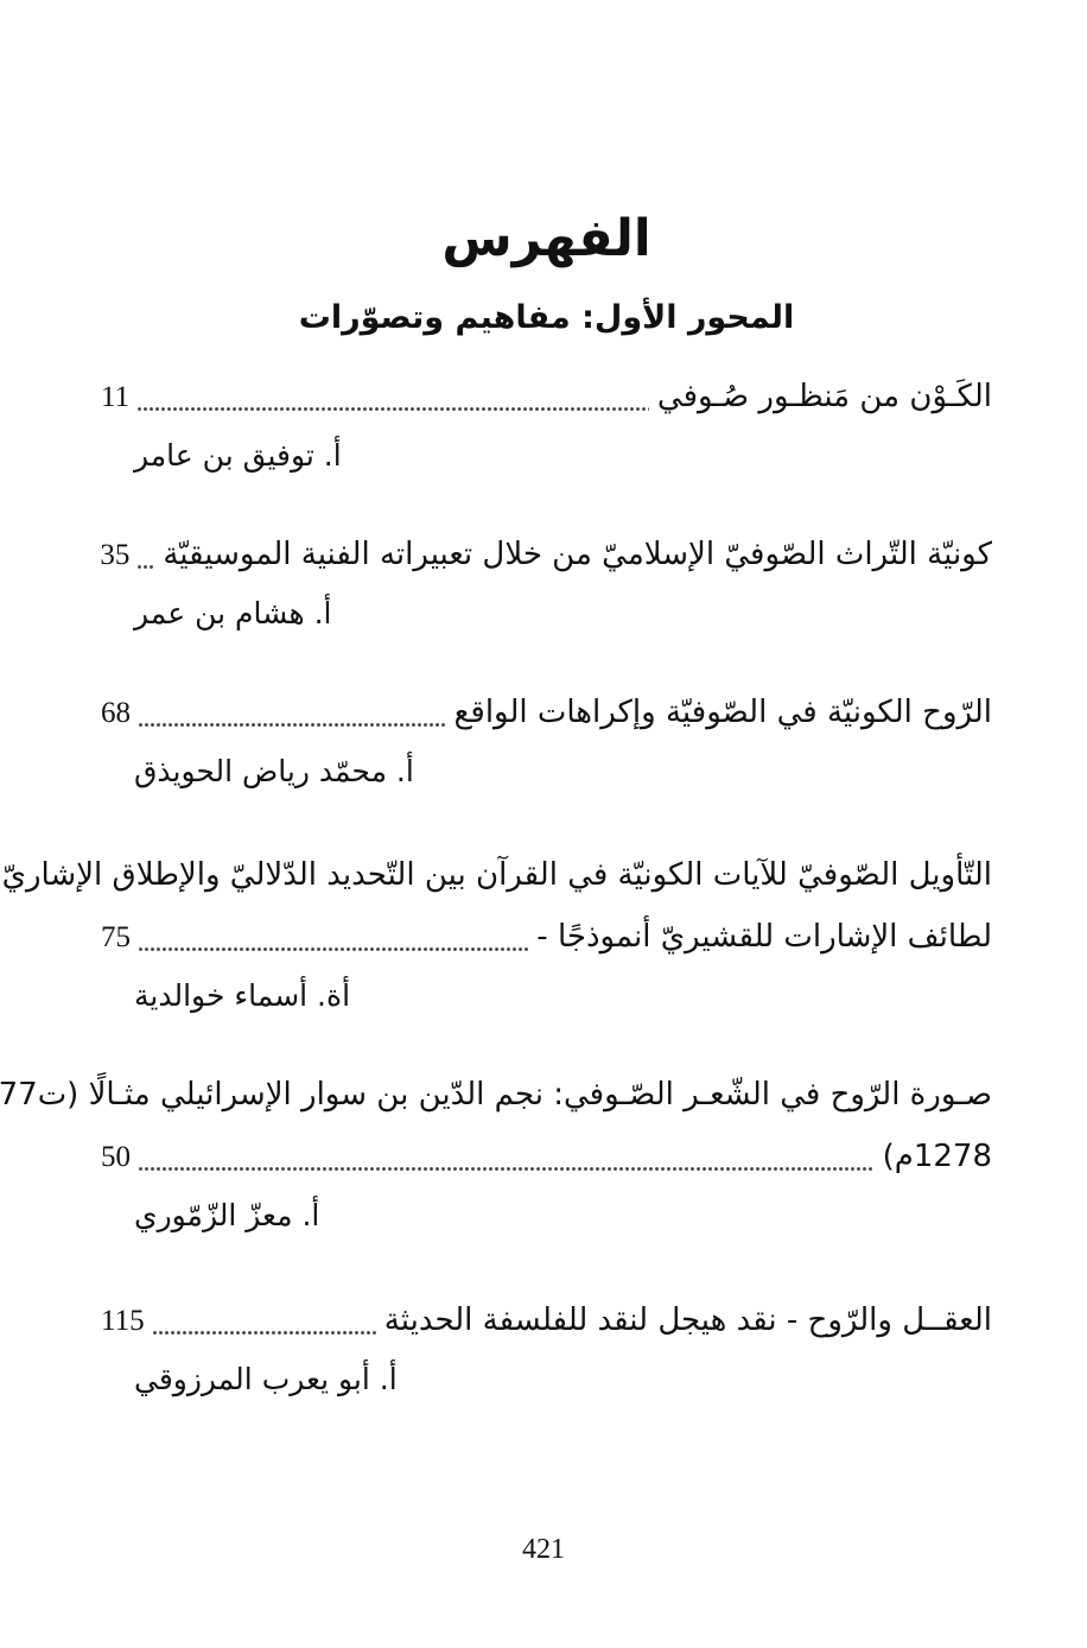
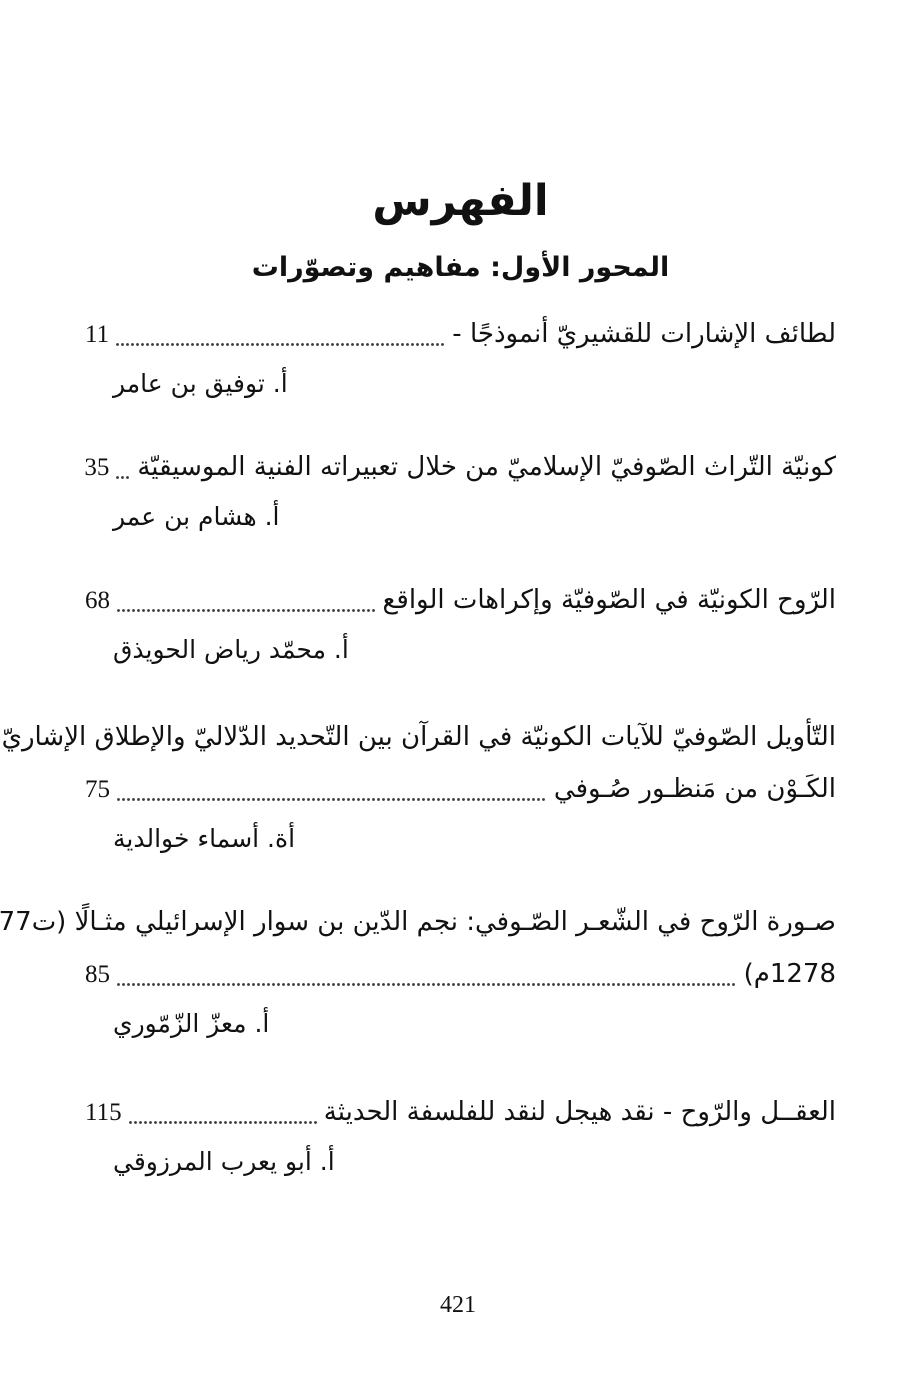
  الفهرس
  المحور الأول: مفاهيم وتصوّرات
- الكَـوْن من مَنظـور صُـوفي
+ لطائف الإشارات للقشيريّ أنموذجًا -
  11
  أ. توفيق بن عامر
  كونيّة التّراث الصّوفيّ الإسلاميّ من خلال تعبيراته الفنية الموسيقيّة
  35
  أ. هشام بن عمر
  الرّوح الكونيّة في الصّوفيّة وإكراهات الواقع
  68
  أ. محمّد رياض الحويذق
  التّأويل الصّوفيّ للآيات الكونيّة في القرآن بين التّحديد الدّلاليّ والإطلاق الإشاريّ
- لطائف الإشارات للقشيريّ أنموذجًا -
+ الكَـوْن من مَنظـور صُـوفي
  75
  أة. أسماء خوالدية
  صـورة الرّوح في الشّعـر الصّـوفي: نجم الدّين بن سوار الإسرائيلي مثـالًا (ت77
  1278م)
- 50
+ 85
  أ. معزّ الزّمّوري
  العقــل والرّوح - نقد هيجل لنقد للفلسفة الحديثة
  115
  أ. أبو يعرب المرزوقي
  421
